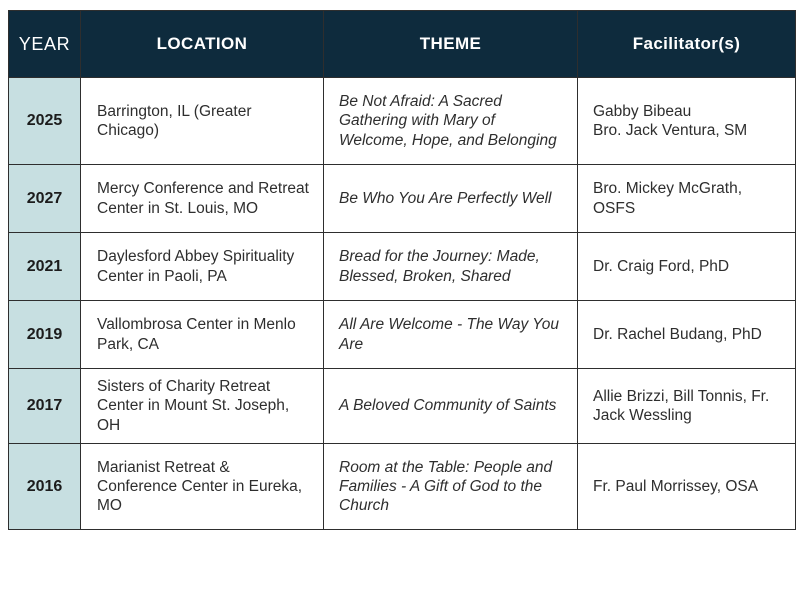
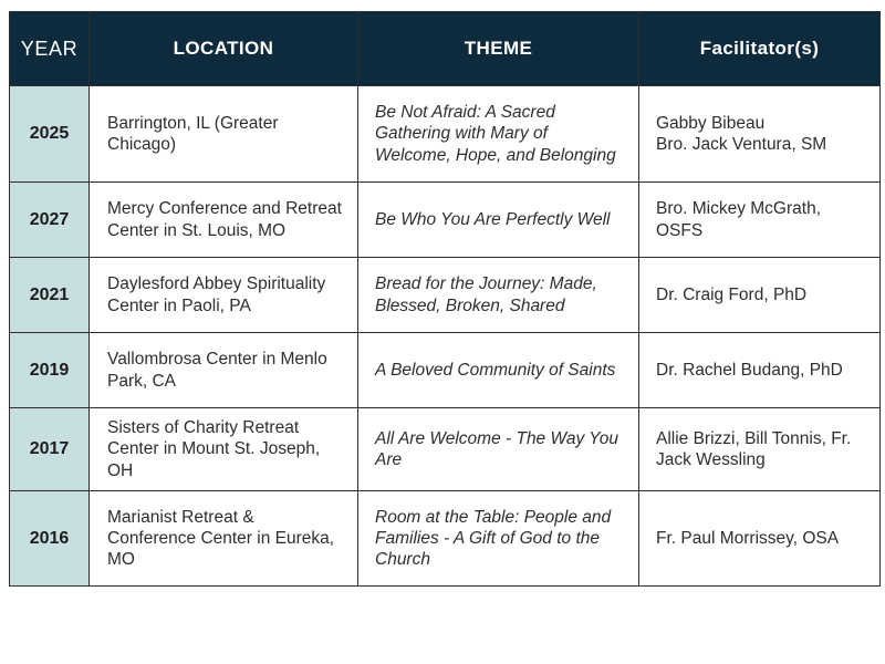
  YEAR	LOCATION	THEME	Facilitator(s)
  2025	Barrington, IL (Greater Chicago)	Be Not Afraid: A Sacred Gathering with Mary of Welcome, Hope, and Belonging	Gabby Bibeau Bro. Jack Ventura, SM
  2027	Mercy Conference and Retreat Center in St. Louis, MO	Be Who You Are Perfectly Well	Bro. Mickey McGrath, OSFS
  2021	Daylesford Abbey Spirituality Center in Paoli, PA	Bread for the Journey: Made, Blessed, Broken, Shared	Dr. Craig Ford, PhD
- 2019	Vallombrosa Center in Menlo Park, CA	All Are Welcome - The Way You Are	Dr. Rachel Budang, PhD
+ 2019	Vallombrosa Center in Menlo Park, CA	A Beloved Community of Saints	Dr. Rachel Budang, PhD
- 2017	Sisters of Charity Retreat Center in Mount St. Joseph, OH	A Beloved Community of Saints	Allie Brizzi, Bill Tonnis, Fr. Jack Wessling
+ 2017	Sisters of Charity Retreat Center in Mount St. Joseph, OH	All Are Welcome - The Way You Are	Allie Brizzi, Bill Tonnis, Fr. Jack Wessling
  2016	Marianist Retreat & Conference Center in Eureka, MO	Room at the Table: People and Families - A Gift of God to the Church	Fr. Paul Morrissey, OSA
